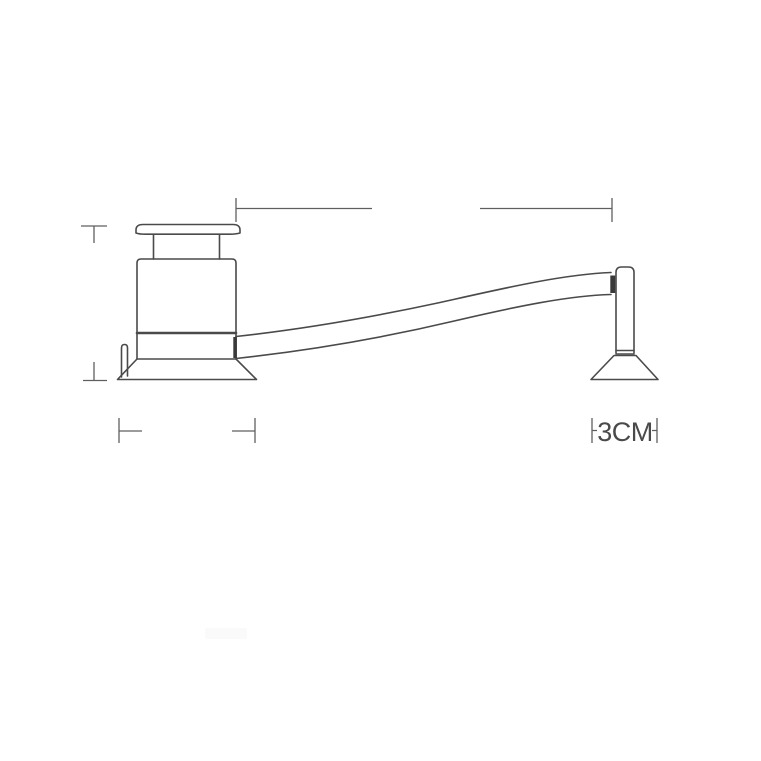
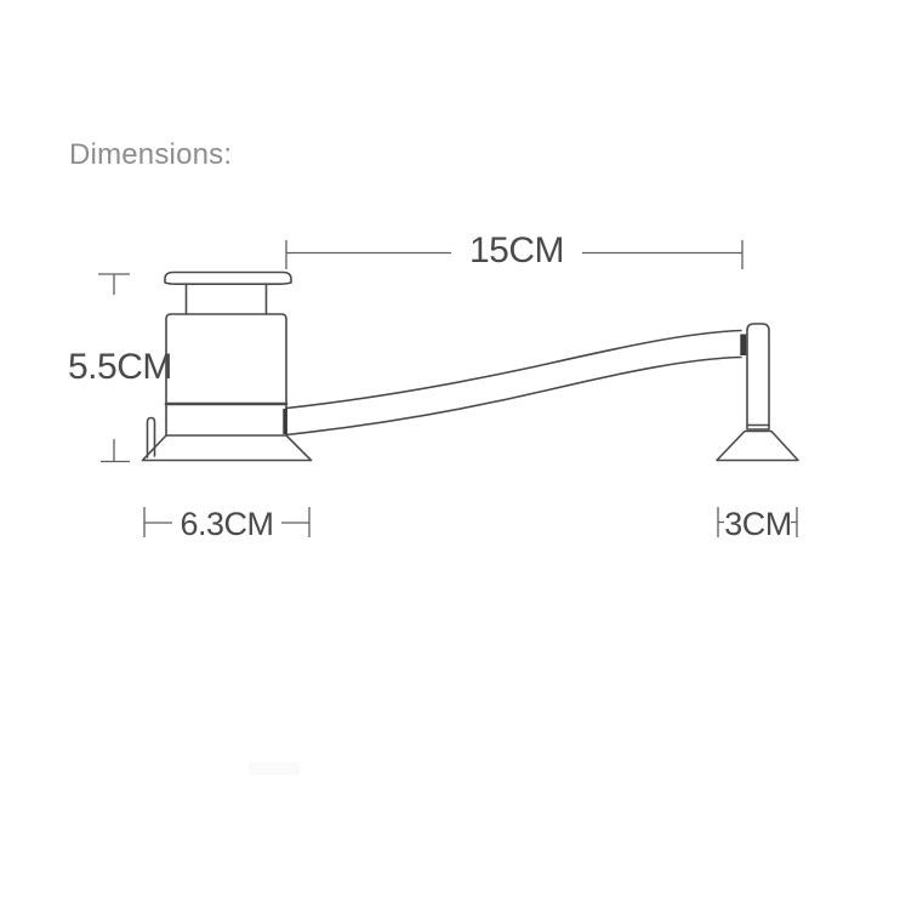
+ Dimensions:
+ 15CM
+ 5.5CM
+ 6.3CM
  3CM
